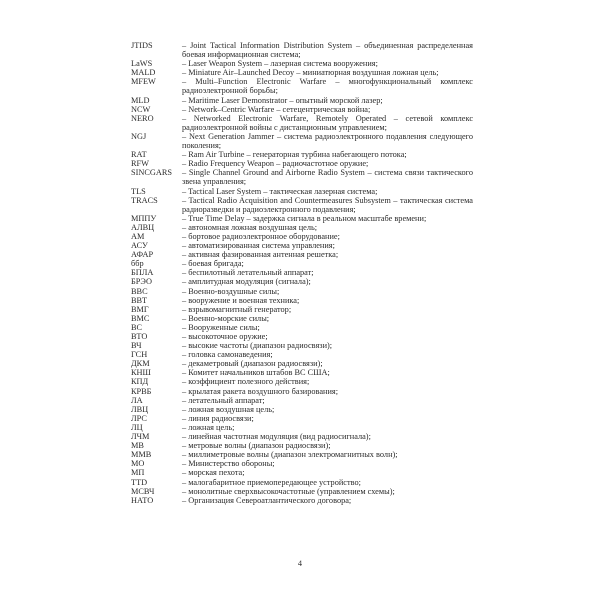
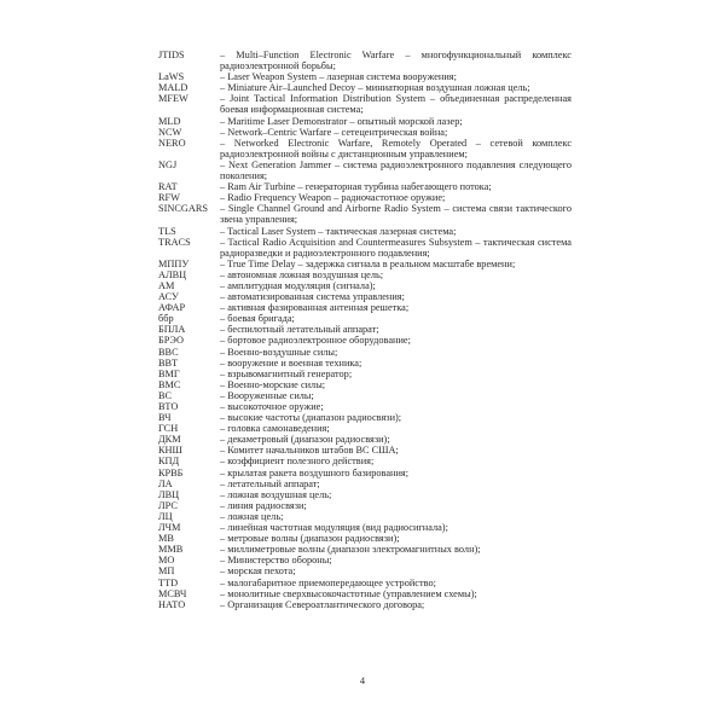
  JTIDS
- – Joint Tactical Information Distribution System – объединенная распределенная боевая информационная система;
+ – Multi–Function Electronic Warfare – многофункциональный комплекс радиоэлектронной борьбы;
  LaWS
  – Laser Weapon System – лазерная система вооружения;
  MALD
  – Miniature Air–Launched Decoy – миниатюрная воздушная ложная цель;
  MFEW
- – Multi–Function Electronic Warfare – многофункциональный комплекс радиоэлектронной борьбы;
+ – Joint Tactical Information Distribution System – объединенная распределенная боевая информационная система;
  MLD
  – Maritime Laser Demonstrator – опытный морской лазер;
  NCW
  – Network–Centric Warfare – сетецентрическая война;
  NERO
  – Networked Electronic Warfare, Remotely Operated – сетевой комплекс радиоэлектронной войны с дистанционным управлением;
  NGJ
  – Next Generation Jammer – система радиоэлектронного подавления следующего поколения;
  RAT
  – Ram Air Turbine – генераторная турбина набегающего потока;
  RFW
  – Radio Frequency Weapon – радиочастотное оружие;
  SINCGARS
  – Single Channel Ground and Airborne Radio System – система связи тактического звена управления;
  TLS
  – Tactical Laser System – тактическая лазерная система;
  TRACS
  – Tactical Radio Acquisition and Countermeasures Subsystem – тактическая система радиоразведки и радиоэлектронного подавления;
  МППУ
  – True Time Delay – задержка сигнала в реальном масштабе времени;
  АЛВЦ
  – автономная ложная воздушная цель;
  АМ
- – бортовое радиоэлектронное оборудование;
+ – амплитудная модуляция (сигнала);
  АСУ
  – автоматизированная система управления;
  АФАР
  – активная фазированная антенная решетка;
  ббр
  – боевая бригада;
  БПЛА
  – беспилотный летательный аппарат;
  БРЭО
- – амплитудная модуляция (сигнала);
+ – бортовое радиоэлектронное оборудование;
  ВВС
  – Военно-воздушные силы;
  ВВТ
  – вооружение и военная техника;
  ВМГ
  – взрывомагнитный генератор;
  ВМС
  – Военно-морские силы;
  ВС
  – Вооруженные силы;
  ВТО
  – высокоточное оружие;
  ВЧ
  – высокие частоты (диапазон радиосвязи);
  ГСН
  – головка самонаведения;
  ДКМ
  – декаметровый (диапазон радиосвязи);
  КНШ
  – Комитет начальников штабов ВС США;
  КПД
  – коэффициент полезного действия;
  КРВБ
  – крылатая ракета воздушного базирования;
  ЛА
  – летательный аппарат;
  ЛВЦ
  – ложная воздушная цель;
  ЛРС
  – линия радиосвязи;
  ЛЦ
  – ложная цель;
  ЛЧМ
  – линейная частотная модуляция (вид радиосигнала);
  МВ
  – метровые волны (диапазон радиосвязи);
  ММВ
  – миллиметровые волны (диапазон электромагнитных волн);
  МО
  – Министерство обороны;
  МП
  – морская пехота;
  TTD
  – малогабаритное приемопередающее устройство;
  МСВЧ
  – монолитные сверхвысокочастотные (управлением схемы);
  НАТО
  – Организация Североатлантического договора;
  4
